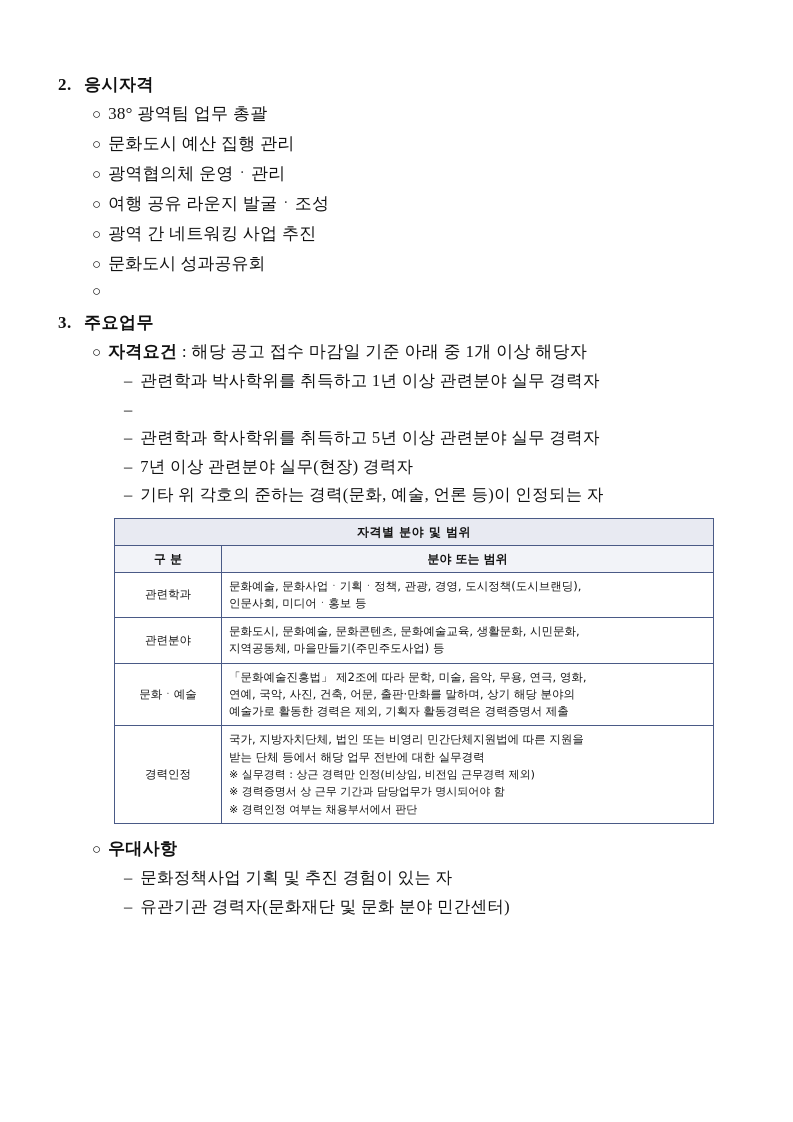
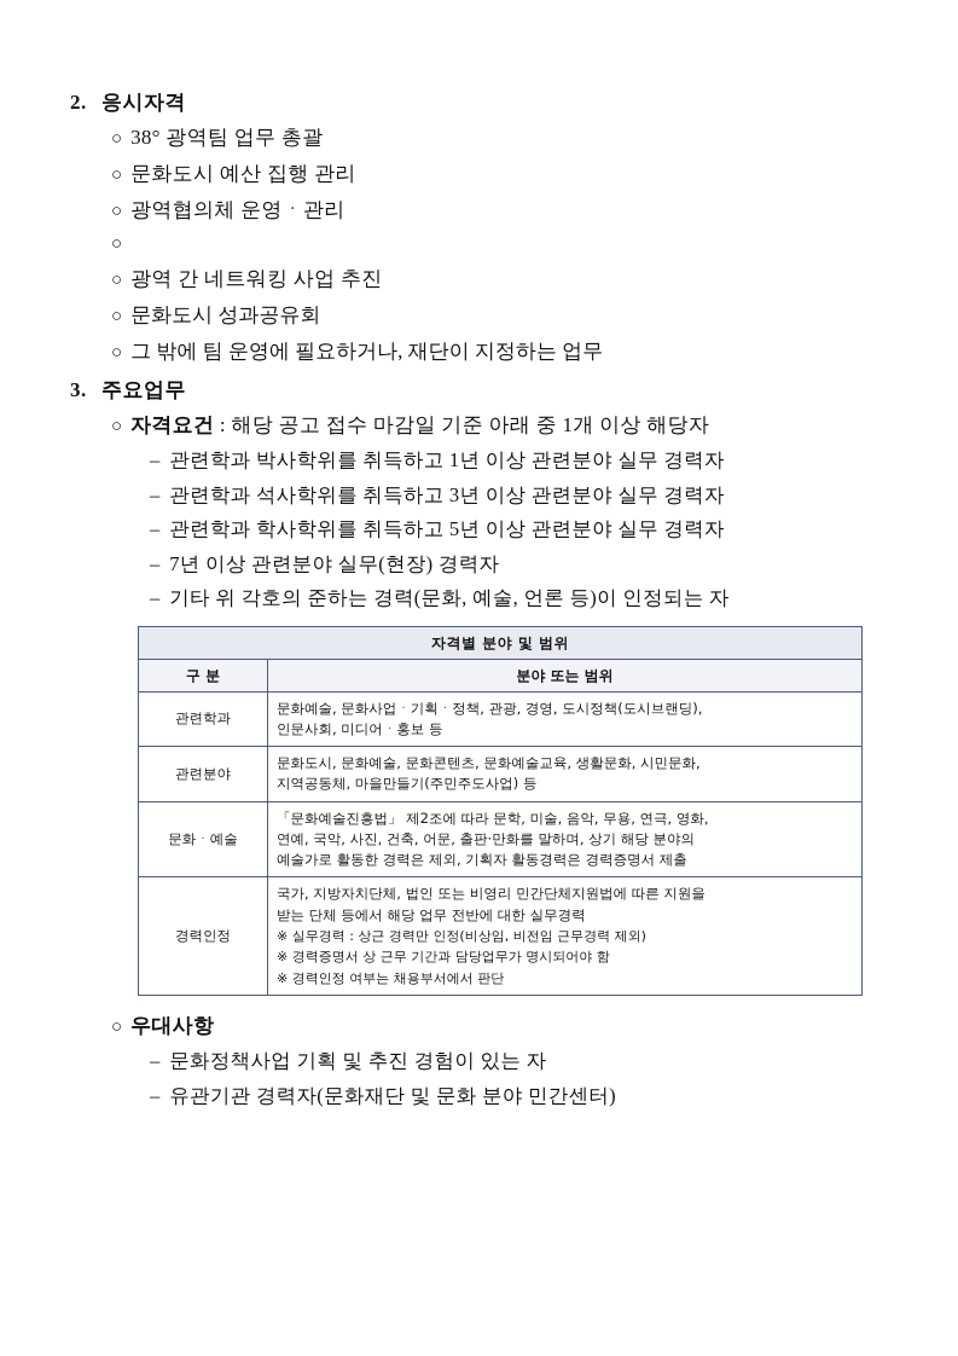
  2.
  응시자격
  ○
  38° 광역팀 업무 총괄
  ○
  문화도시 예산 집행 관리
  ○
  광역협의체 운영ㆍ관리
  ○
- 여행 공유 라운지 발굴ㆍ조성
  ○
  광역 간 네트워킹 사업 추진
  ○
  문화도시 성과공유회
  ○
+ 그 밖에 팀 운영에 필요하거나, 재단이 지정하는 업무
  3.
  주요업무
  ○
  자격요건 : 해당 공고 접수 마감일 기준 아래 중 1개 이상 해당자
  –
  관련학과 박사학위를 취득하고 1년 이상 관련분야 실무 경력자
  –
+ 관련학과 석사학위를 취득하고 3년 이상 관련분야 실무 경력자
  –
  관련학과 학사학위를 취득하고 5년 이상 관련분야 실무 경력자
  –
  7년 이상 관련분야 실무(현장) 경력자
  –
  기타 위 각호의 준하는 경력(문화, 예술, 언론 등)이 인정되는 자
  자격별 분야 및 범위
  구 분	분야 또는 범위
  관련학과	문화예술, 문화사업ㆍ기획ㆍ정책, 관광, 경영, 도시정책(도시브랜딩), 인문사회, 미디어ㆍ홍보 등
  관련분야	문화도시, 문화예술, 문화콘텐츠, 문화예술교육, 생활문화, 시민문화, 지역공동체, 마을만들기(주민주도사업) 등
  문화ㆍ예술	「문화예술진흥법」 제2조에 따라 문학, 미술, 음악, 무용, 연극, 영화, 연예, 국악, 사진, 건축, 어문, 출판·만화를 말하며, 상기 해당 분야의 예술가로 활동한 경력은 제외, 기획자 활동경력은 경력증명서 제출
  경력인정	국가, 지방자치단체, 법인 또는 비영리 민간단체지원법에 따른 지원을 받는 단체 등에서 해당 업무 전반에 대한 실무경력 ※ 실무경력 : 상근 경력만 인정(비상임, 비전임 근무경력 제외) ※ 경력증명서 상 근무 기간과 담당업무가 명시되어야 함 ※ 경력인정 여부는 채용부서에서 판단
  ○
  우대사항
  –
  문화정책사업 기획 및 추진 경험이 있는 자
  –
  유관기관 경력자(문화재단 및 문화 분야 민간센터)
